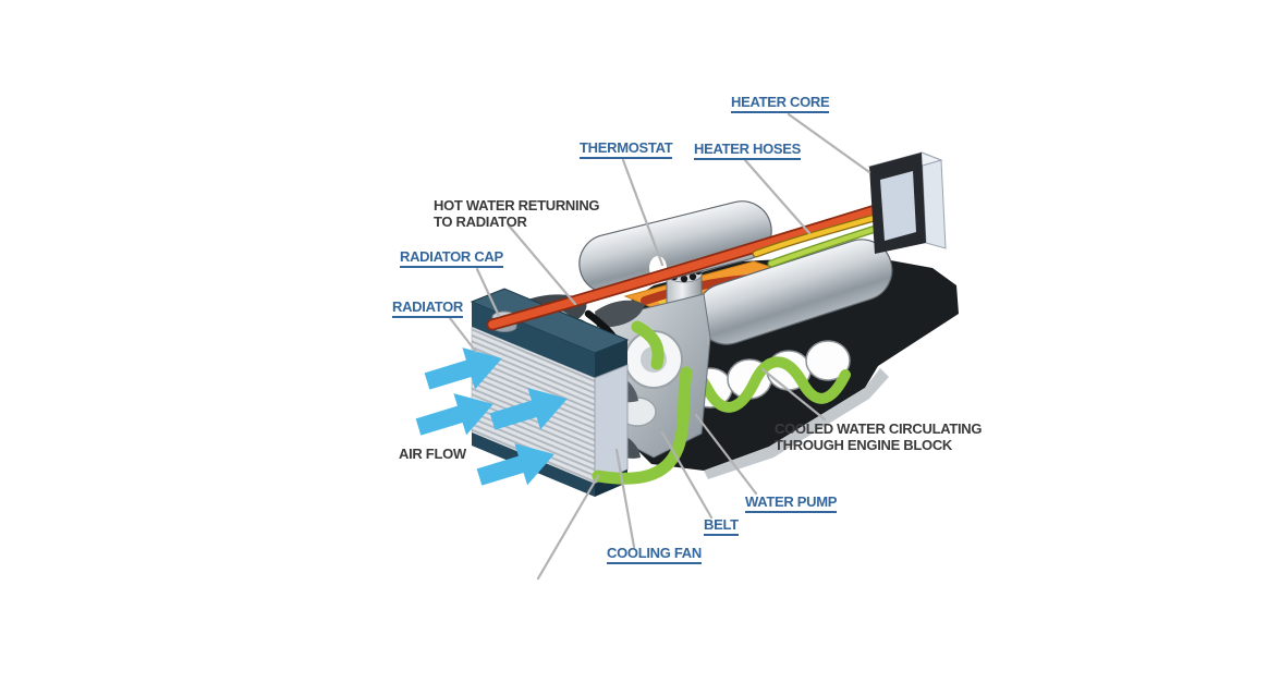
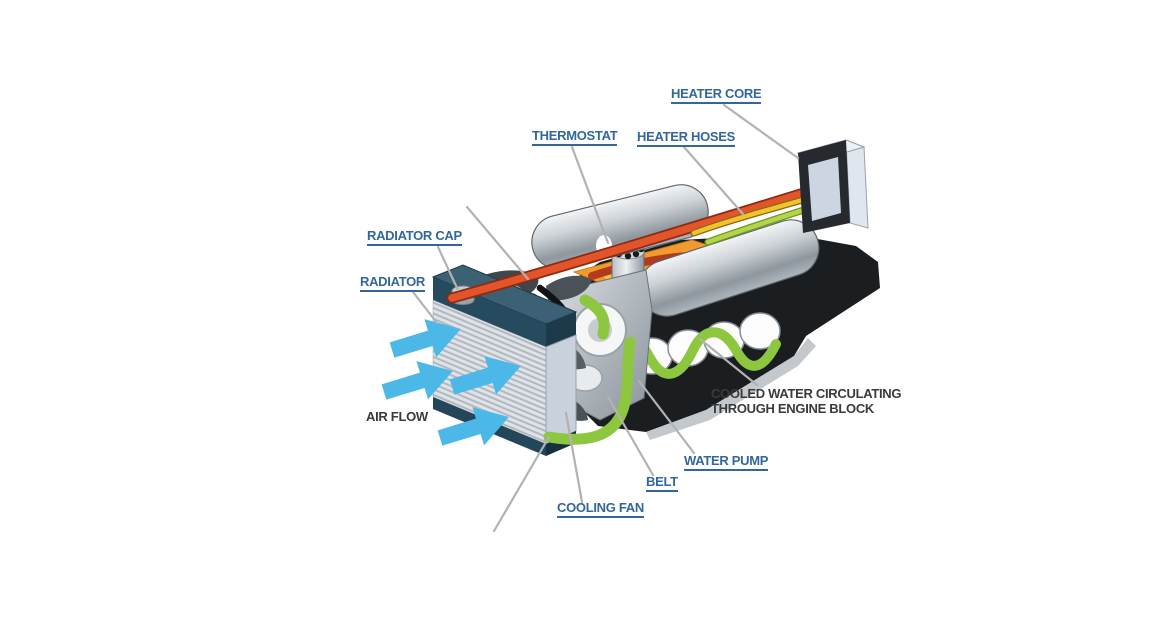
  HEATER CORE
  THERMOSTAT
  HEATER HOSES
- HOT WATER RETURNING
- TO RADIATOR
  RADIATOR CAP
  RADIATOR
  AIR FLOW
  COOLED WATER CIRCULATING
  THROUGH ENGINE BLOCK
  WATER PUMP
  BELT
  COOLING FAN
